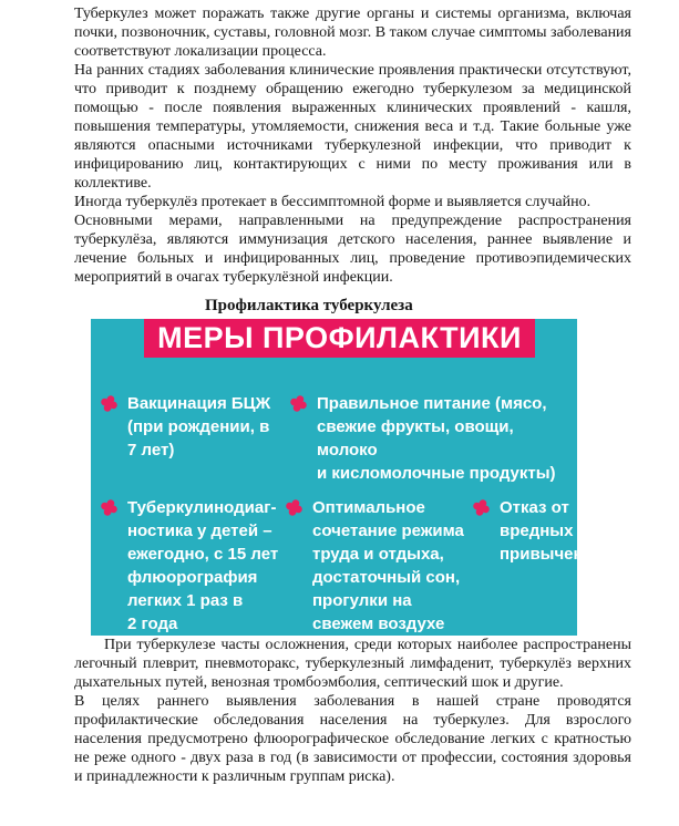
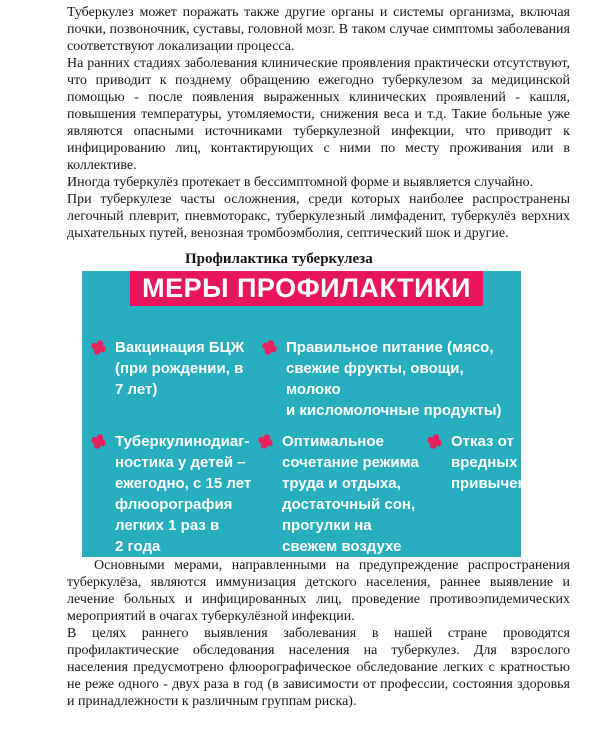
  Туберкулез может поражать также другие органы и системы организма, включая почки, позвоночник, суставы, головной мозг. В таком случае симптомы заболевания соответствуют локализации процесса.
  На ранних стадиях заболевания клинические проявления практически отсутствуют, что приводит к позднему обращению ежегодно туберкулезом за медицинской помощью - после появления выраженных клинических проявлений - кашля, повышения температуры, утомляемости, снижения веса и т.д. Такие больные уже являются опасными источниками туберкулезной инфекции, что приводит к инфицированию лиц, контактирующих с ними по месту проживания или в коллективе.
  Иногда туберкулёз протекает в бессимптомной форме и выявляется случайно.
- Основными мерами, направленными на предупреждение распространения туберкулёза, являются иммунизация детского населения, раннее выявление и лечение больных и инфицированных лиц, проведение противоэпидемических мероприятий в очагах туберкулёзной инфекции.
+ При туберкулезе часты осложнения, среди которых наиболее распространены легочный плеврит, пневмоторакс, туберкулезный лимфаденит, туберкулёз верхних дыхательных путей, венозная тромбоэмболия, септический шок и другие.
  Профилактика туберкулеза
  МЕРЫ ПРОФИЛАКТИКИ
  Вакцинация БЦЖ
  (при рождении, в
  7 лет)
  Правильное питание (мясо,
  свежие фрукты, овощи, молоко
  и кисломолочные продукты)
  Туберкулинодиаг-
  ностика у детей –
  ежегодно, с 15 лет
  флюорография
  легких 1 раз в
  2 года
  Оптимальное
  сочетание режима
  труда и отдыха,
  достаточный сон,
  прогулки на
  свежем воздухе
  Отказ от
  вредных
  привычек
- При туберкулезе часты осложнения, среди которых наиболее распространены легочный плеврит, пневмоторакс, туберкулезный лимфаденит, туберкулёз верхних дыхательных путей, венозная тромбоэмболия, септический шок и другие.
+ Основными мерами, направленными на предупреждение распространения туберкулёза, являются иммунизация детского населения, раннее выявление и лечение больных и инфицированных лиц, проведение противоэпидемических мероприятий в очагах туберкулёзной инфекции.
  В целях раннего выявления заболевания в нашей стране проводятся профилактические обследования населения на туберкулез. Для взрослого населения предусмотрено флюорографическое обследование легких с кратностью не реже одного - двух раза в год (в зависимости от профессии, состояния здоровья и принадлежности к различным группам риска).
